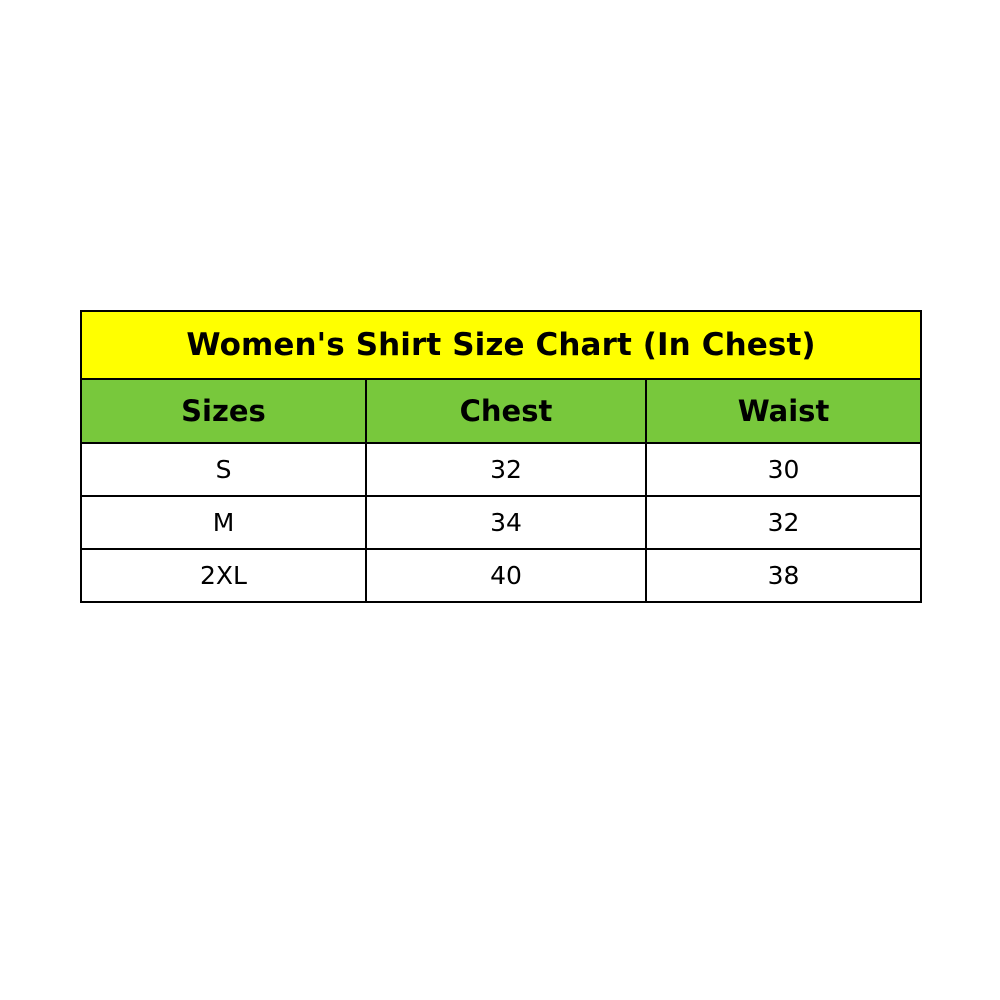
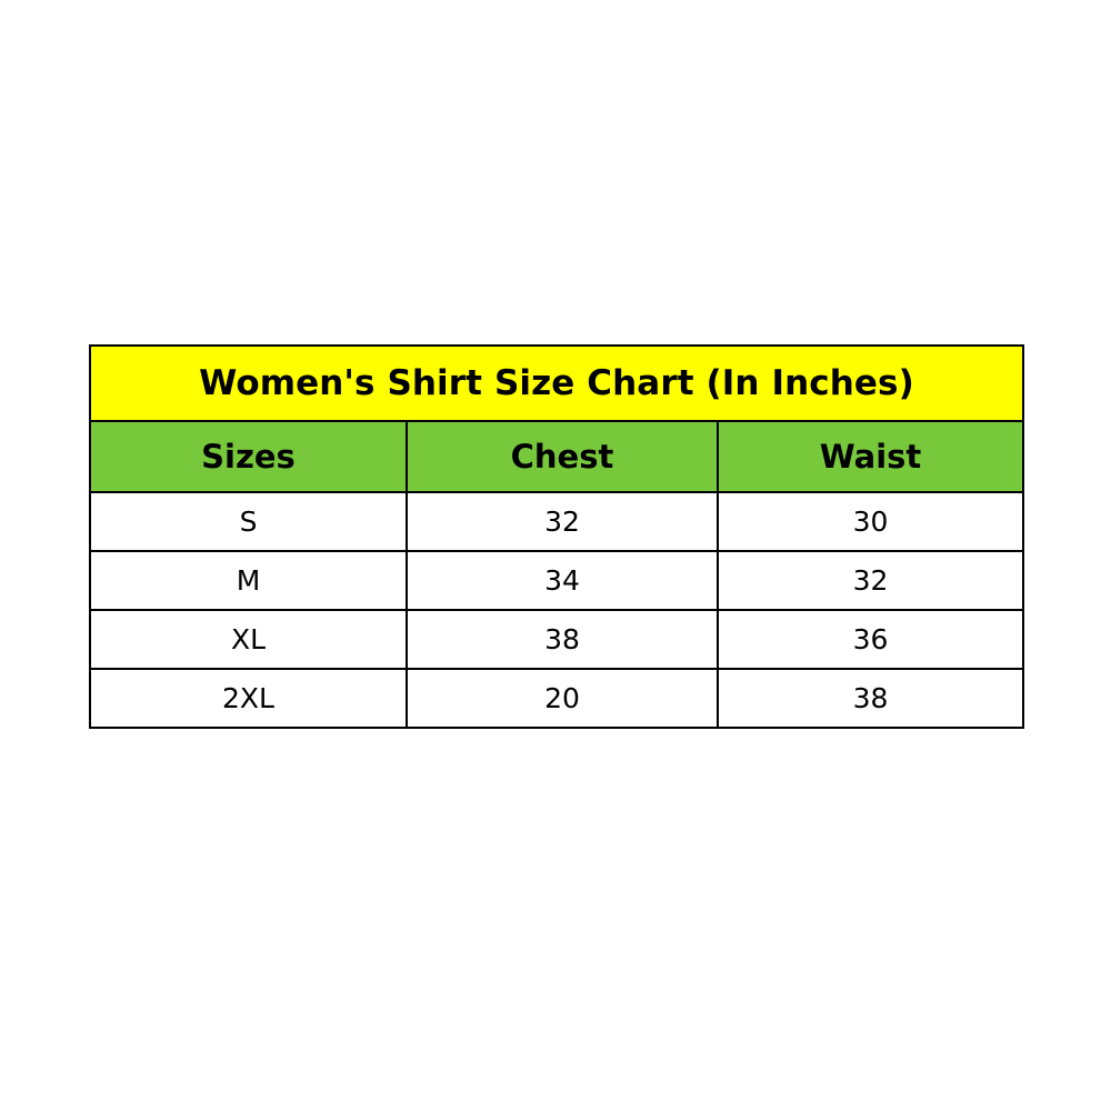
- Women's Shirt Size Chart (In Chest)
+ Women's Shirt Size Chart (In Inches)
  Sizes	Chest	Waist
  S	32	30
  M	34	32
+ XL	38	36
- 2XL	40	38
+ 2XL	20	38
